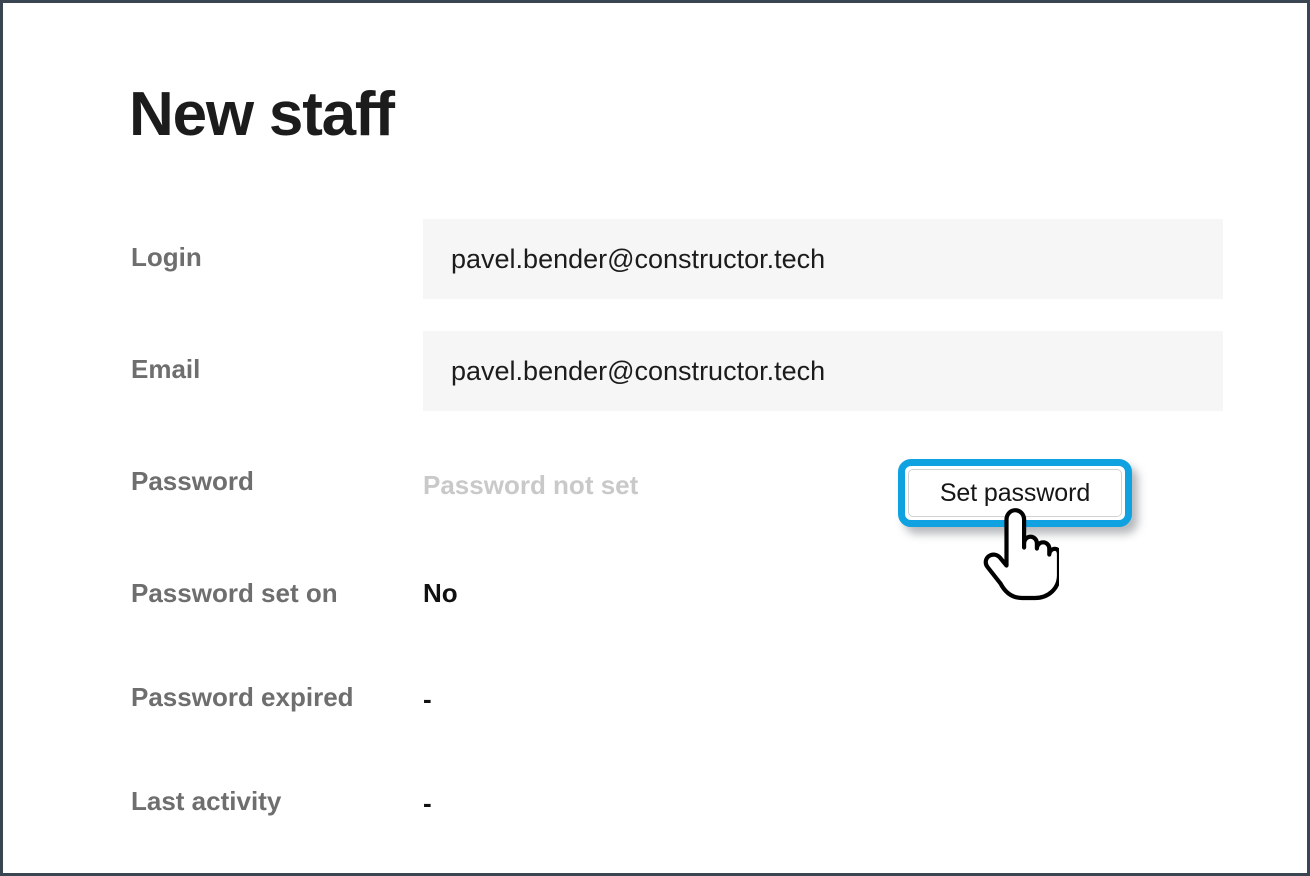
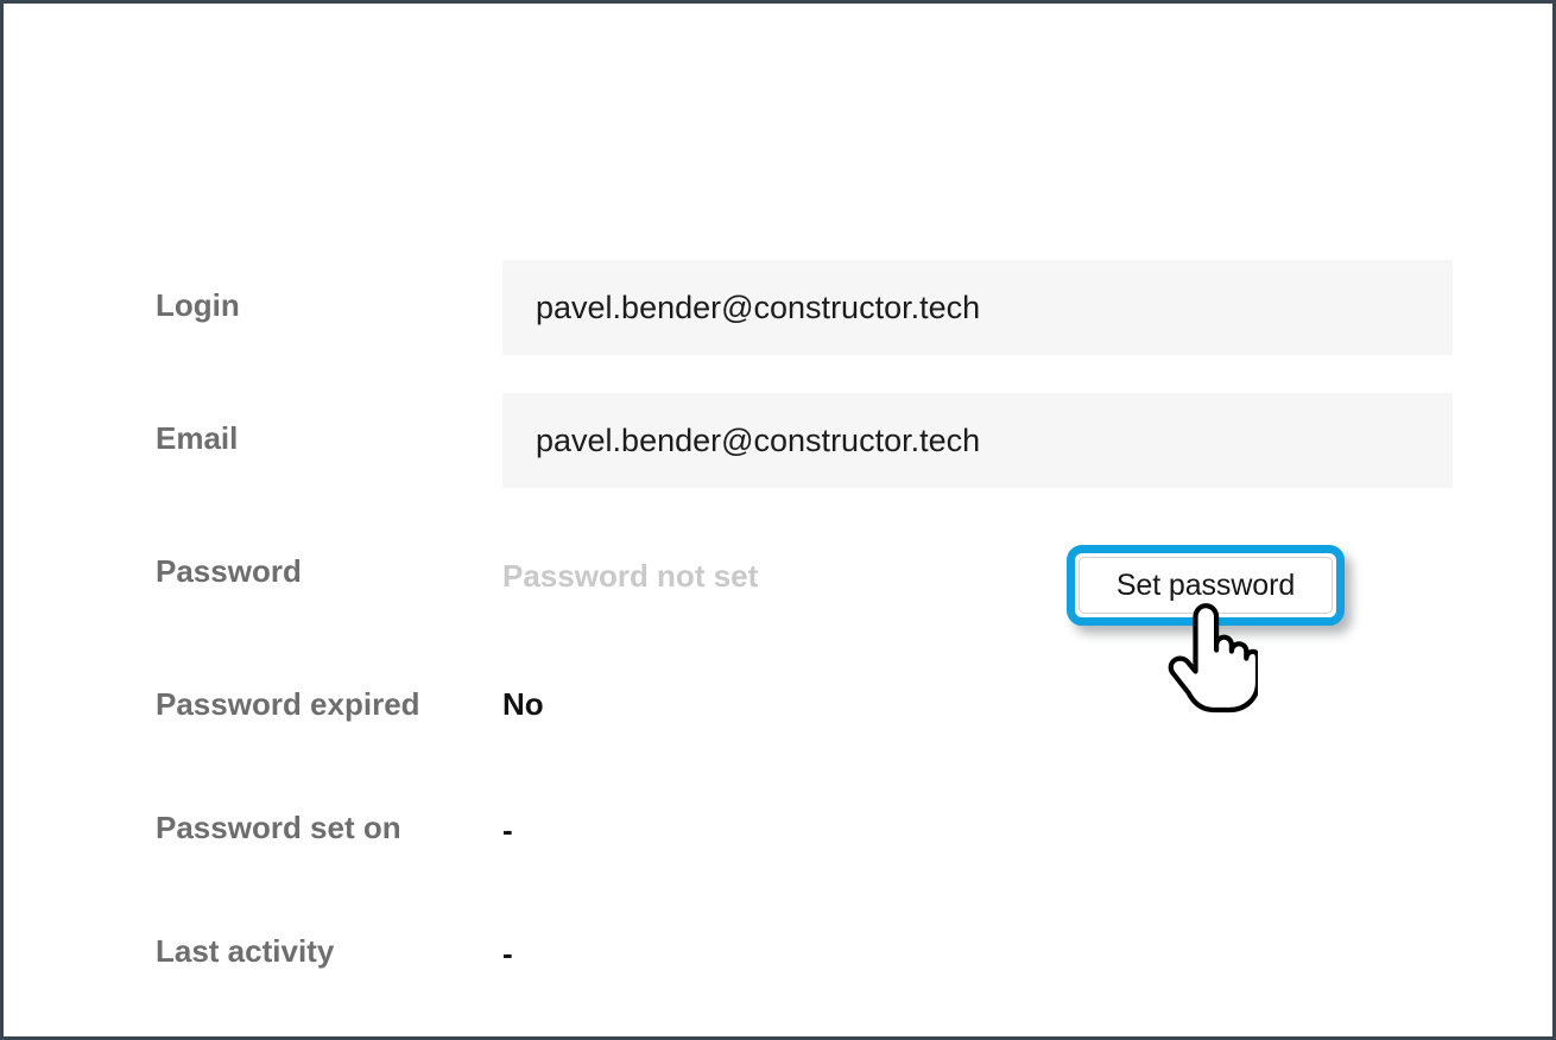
- New staff
  Login
  pavel.bender@constructor.tech
  Email
  pavel.bender@constructor.tech
  Password
  Password not set
- Password set on
+ Password expired
  No
- Password expired
+ Password set on
  -
  Last activity
  -
  Set password
